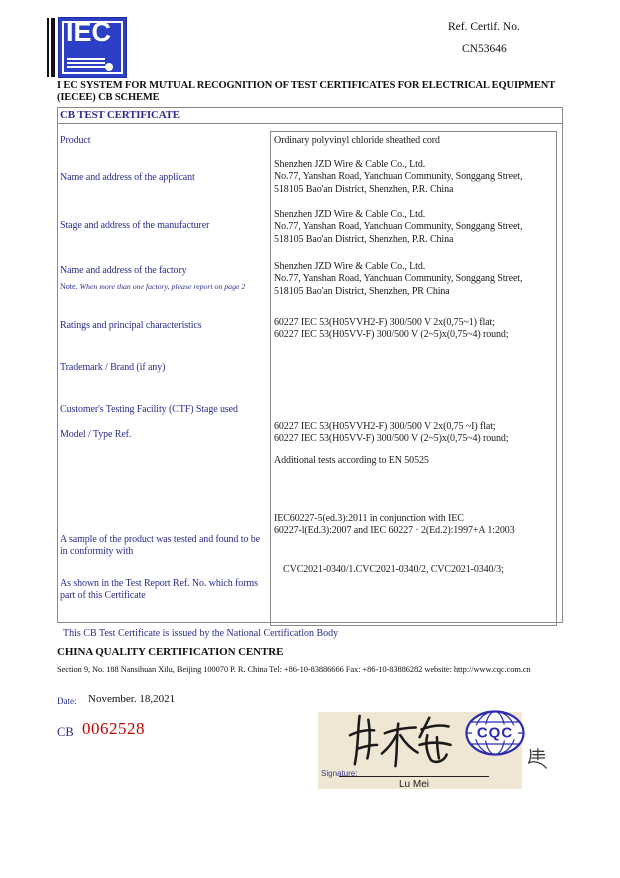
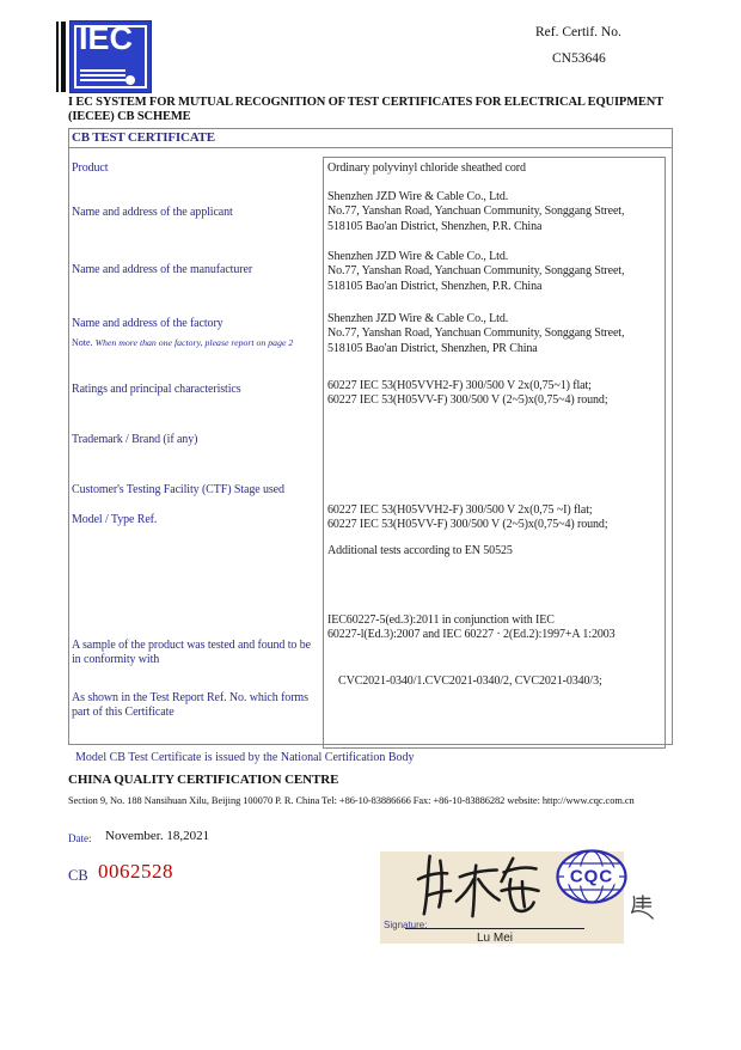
  IEC
  Ref. Certif. No.
  CN53646
  I EC SYSTEM FOR MUTUAL RECOGNITION OF TEST CERTIFICATES FOR ELECTRICAL EQUIPMENT
  (IECEE) CB SCHEME
  CB TEST CERTIFICATE
  Product
  Ordinary polyvinyl chloride sheathed cord
  Name and address of the applicant
  Shenzhen JZD Wire & Cable Co., Ltd.
  No.77, Yanshan Road, Yanchuan Community, Songgang Street,
  518105 Bao'an District, Shenzhen, P.R. China
- Stage and address of the manufacturer
+ Name and address of the manufacturer
  Shenzhen JZD Wire & Cable Co., Ltd.
  No.77, Yanshan Road, Yanchuan Community, Songgang Street,
  518105 Bao'an District, Shenzhen, P.R. China
  Name and address of the factory
  Note. When more than one factory, please report on page 2
  Shenzhen JZD Wire & Cable Co., Ltd.
  No.77, Yanshan Road, Yanchuan Community, Songgang Street,
  518105 Bao'an District, Shenzhen, PR China
  Ratings and principal characteristics
  60227 IEC 53(H05VVH2-F) 300/500 V 2x(0,75~1) flat;
  60227 IEC 53(H05VV-F) 300/500 V (2~5)x(0,75~4) round;
  Trademark / Brand (if any)
  Customer's Testing Facility (CTF) Stage used
  Model / Type Ref.
  60227 IEC 53(H05VVH2-F) 300/500 V 2x(0,75 ~I) flat;
  60227 IEC 53(H05VV-F) 300/500 V (2~5)x(0,75~4) round;
  Additional tests according to EN 50525
  A sample of the product was tested and found to be in conformity with
  IEC60227-5(ed.3):2011 in conjunction with IEC
  60227-l(Ed.3):2007 and IEC 60227 · 2(Ed.2):1997+A 1:2003
  As shown in the Test Report Ref. No. which forms part of this Certificate
  CVC2021-0340/1.CVC2021-0340/2, CVC2021-0340/3;
- This CB Test Certificate is issued by the National Certification Body
+ Model CB Test Certificate is issued by the National Certification Body
  CHINA QUALITY CERTIFICATION CENTRE
  Section 9, No. 188 Nansihuan Xilu, Beijing 100070 P. R. China Tel: +86-10-83886666 Fax: +86-10-83886282 website: http://www.cqc.com.cn
  Date:
  November. 18,2021
  CB
  0062528
  Signature:
  Lu Mei
  CQC
